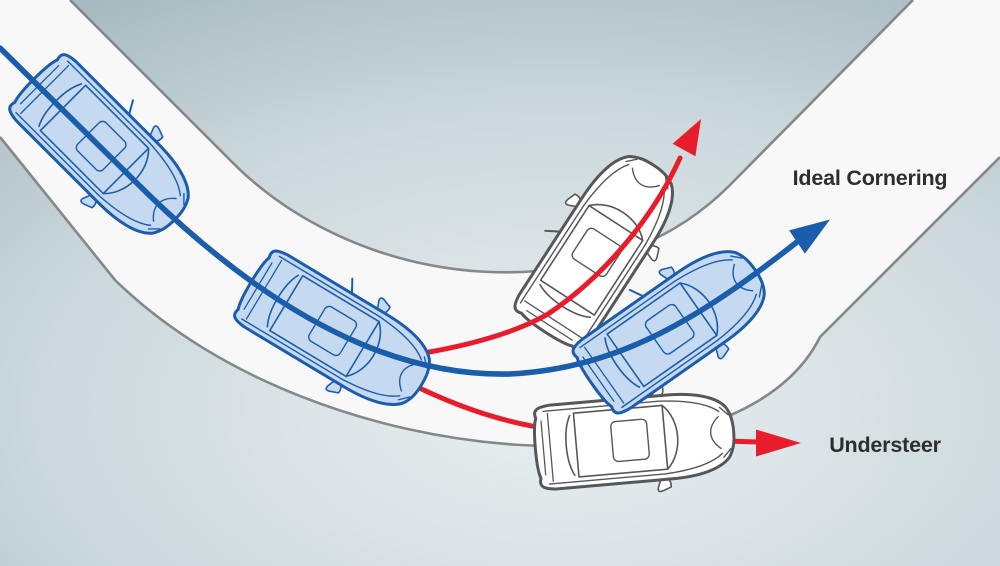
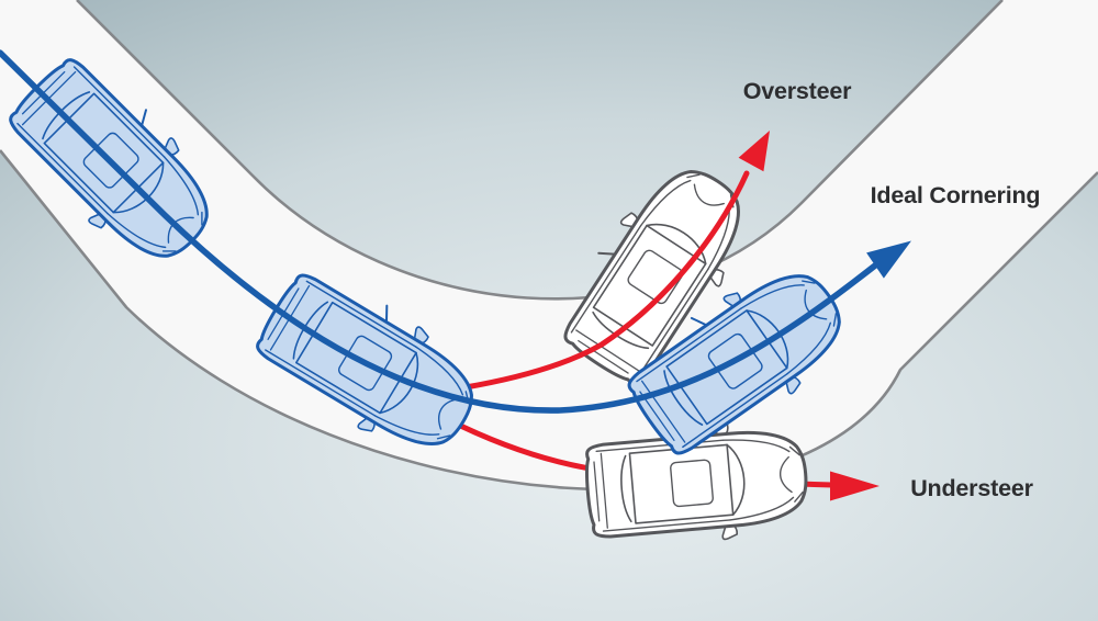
+ Oversteer
  Ideal Cornering
  Understeer
